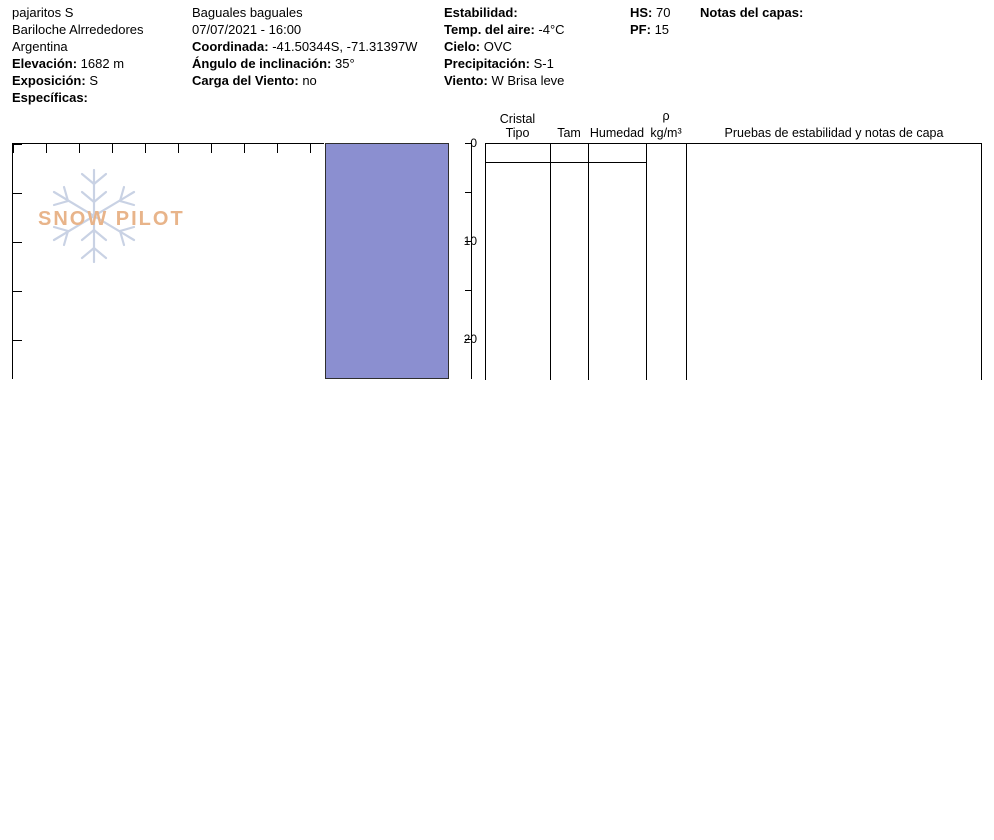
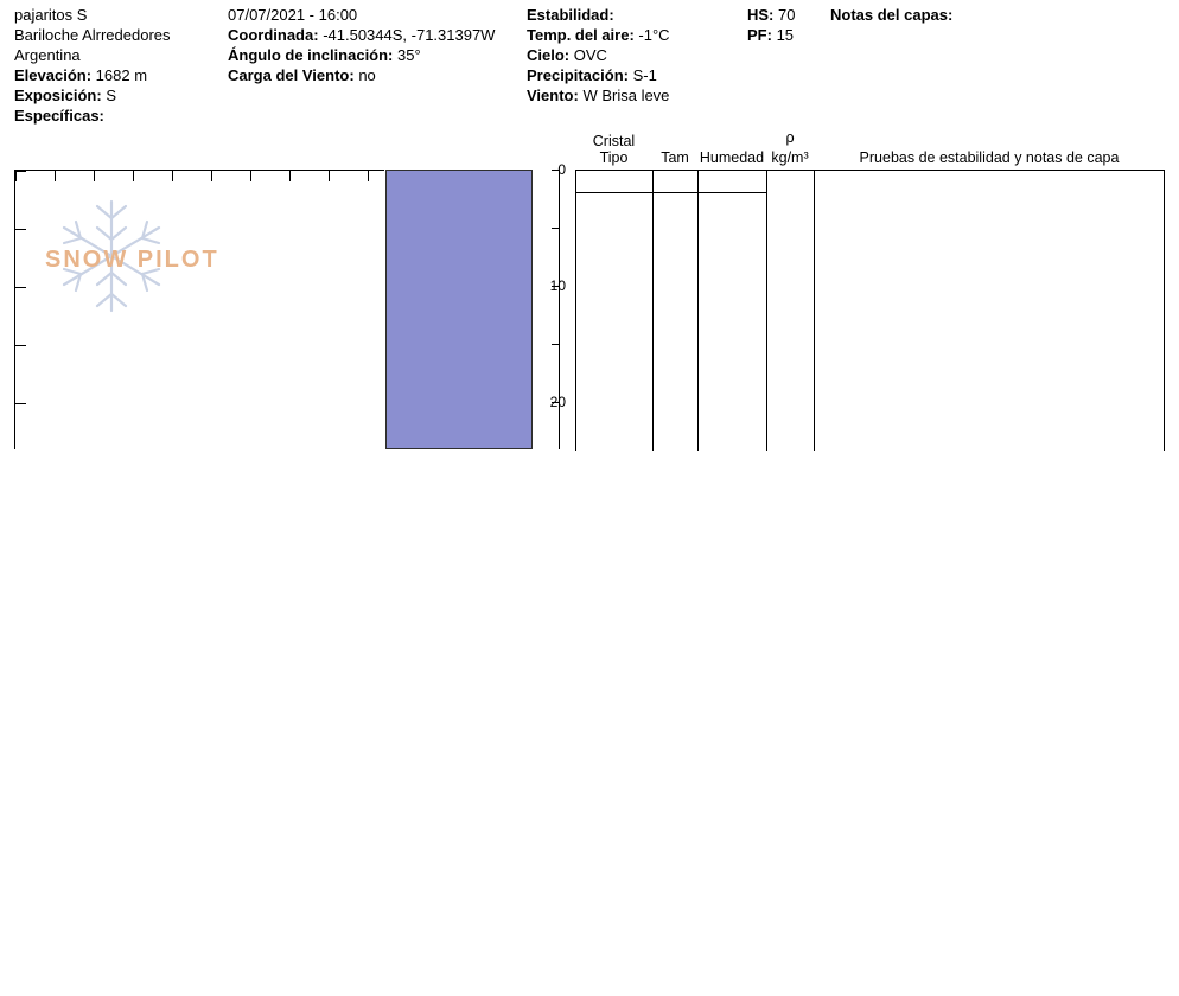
  pajaritos S
  Bariloche Alrrededores
  Argentina
  Elevación: 1682 m
  Exposición: S
  Específicas:
- Baguales baguales
  07/07/2021 - 16:00
  Coordinada: -41.50344S, -71.31397W
  Ángulo de inclinación: 35°
  Carga del Viento: no
  Estabilidad:
- Temp. del aire: -4°C
+ Temp. del aire: -1°C
  Cielo: OVC
  Precipitación: S-1
  Viento: W Brisa leve
  HS: 70
  PF: 15
  Notas del capas:
  0
  10
  20
  SNOW PILOT
  Cristal
  Tipo
  Tam
  Humedad
  ρ
  kg/m³
  Pruebas de estabilidad y notas de capa
